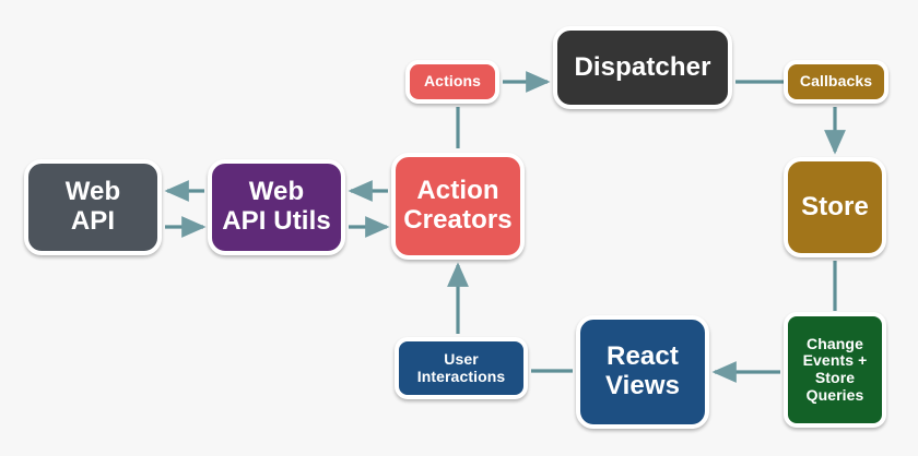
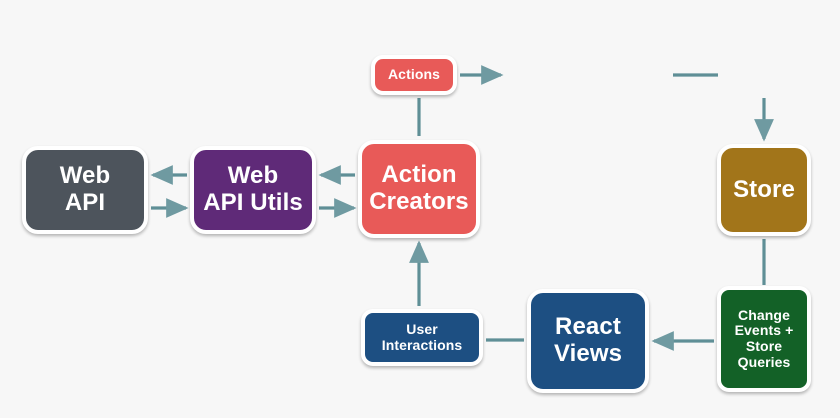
  Web
  API
  Web
  API Utils
  Action
  Creators
  Actions
- Dispatcher
- Callbacks
  Store
  Change
  Events +
  Store
  Queries
  React
  Views
  User
  Interactions
